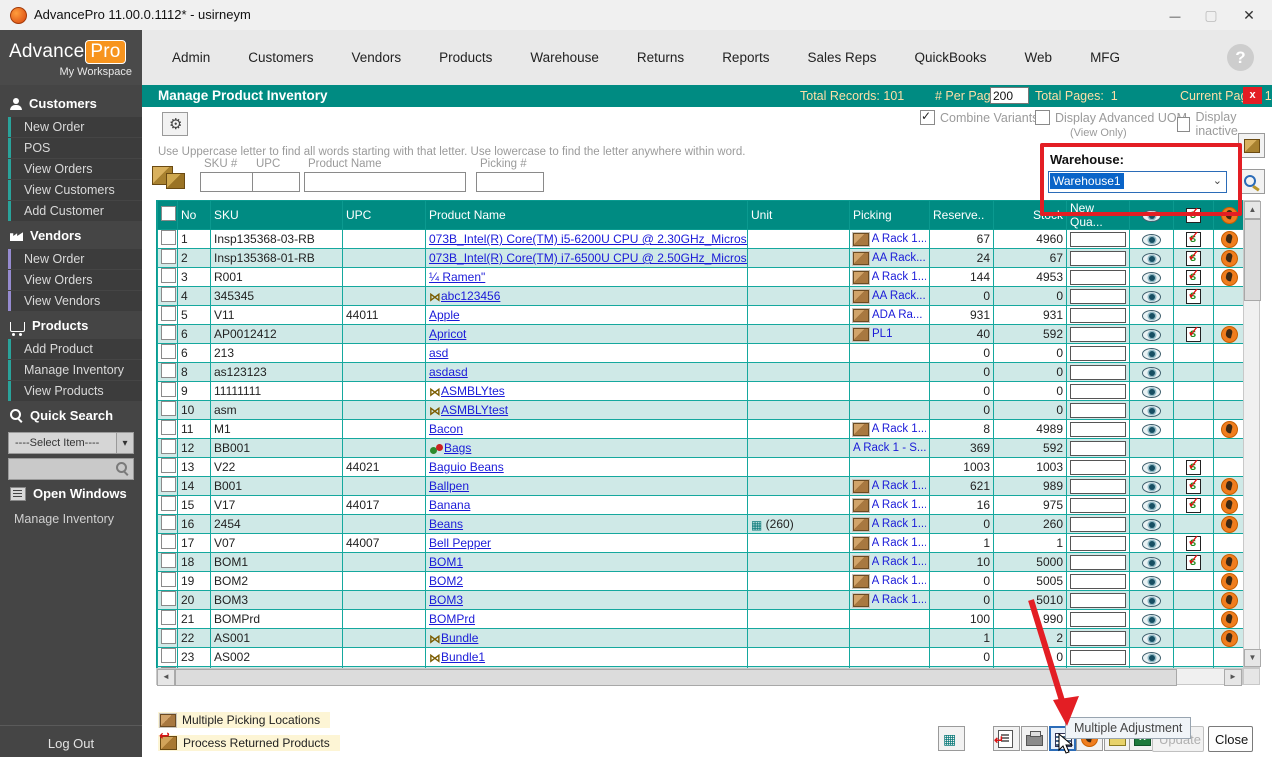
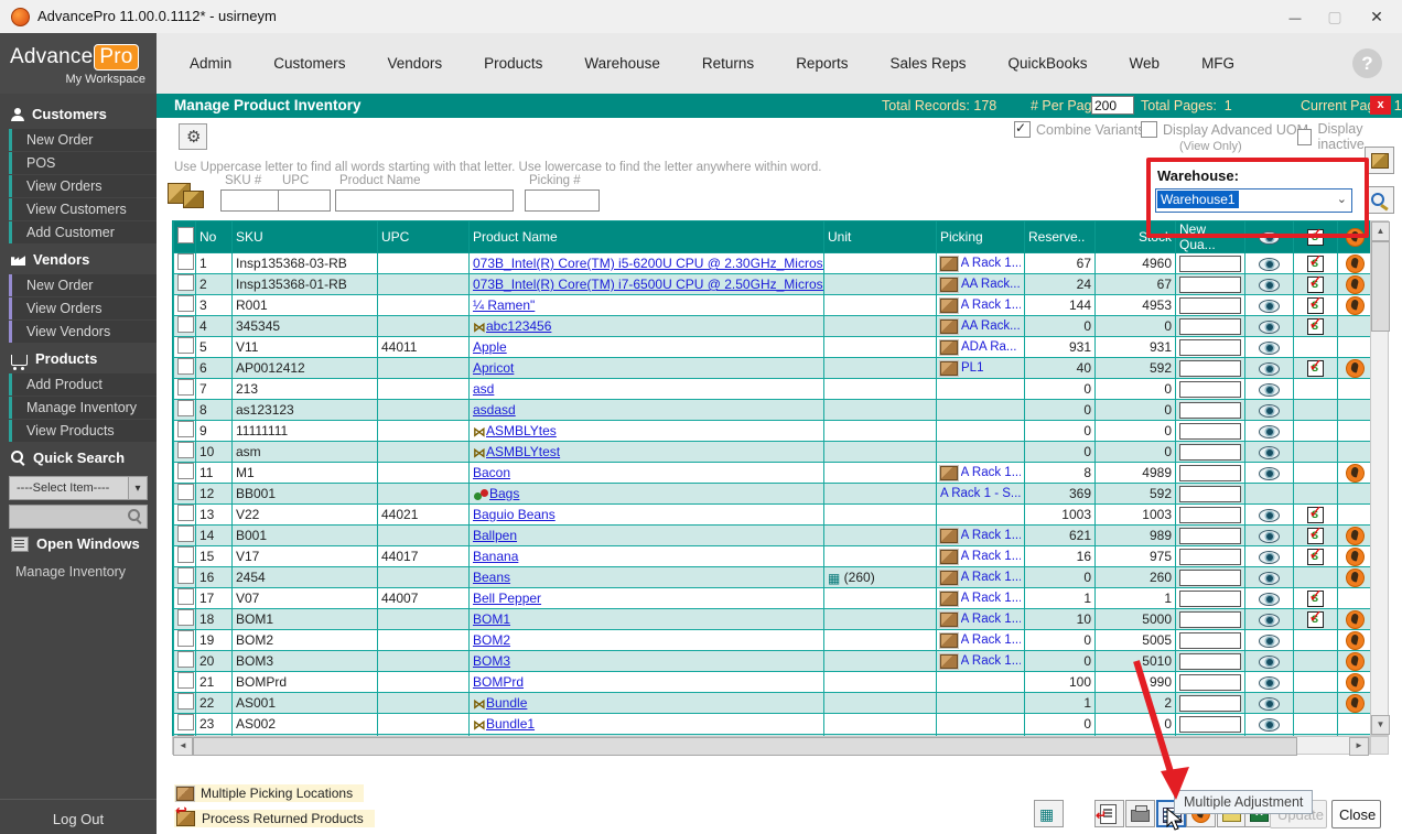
  AdvancePro 11.00.0.1112* - usirneym
  Advance Pro
  My Workspace
  Customers
  New Order
  POS
  View Orders
  View Customers
  Add Customer
  Vendors
  New Order
  View Orders
  View Vendors
  Products
  Add Product
  Manage Inventory
  View Products
  Quick Search
  ----Select Item----
  Open Windows
  Manage Inventory
  Log Out
  Admin
  Customers
  Vendors
  Products
  Warehouse
  Returns
  Reports
  Sales Reps
  QuickBooks
  Web
  MFG
  ?
  Manage Product Inventory
- Total Records: 101
+ Total Records: 178
  # Per Pag
  200
  Total Pages: 1
  Current Pa 1
  x
  Combine Variant
  Display Advanced UO
  (View Only)
  Display inactive
  ⚙
  Use Uppercase letter to find all words starting with that letter. Use lowercase to find the letter anywhere within word.
  SKU #
  UPC
  Product Name
  Picking #
  Warehouse:
  Warehouse1
  ⌄
  	No	SKU	UPC	Product Name	Unit	Picking	Reserve..	Stock	New Qua...
  	1	Insp135368-03-RB		073B_Intel(R) Core(TM) i5-6200U CPU @ 2.30GHz_Micros		A Rack 1...	67	4960
  	2	Insp135368-01-RB		073B_Intel(R) Core(TM) i7-6500U CPU @ 2.50GHz_Micros		AA Rack...	24	67
  	3	R001		¼ Ramen"		A Rack 1...	144	4953
  	4	345345		⋈abc123456		AA Rack...	0	0
  	5	V11	44011	Apple		ADA Ra...	931	931
  	6	AP0012412		Apricot		PL1	40	592
- 	6	213		asd			0	0
+ 	7	213		asd			0	0
  	8	as123123		asdasd			0	0
  	9	11111111		⋈ASMBLYtes			0	0
  	10	asm		⋈ASMBLYtest			0	0
  	11	M1		Bacon		A Rack 1...	8	4989
  	12	BB001		Bags		A Rack 1 - S...	369	592
  	13	V22	44021	Baguio Beans			1003	1003
  	14	B001		Ballpen		A Rack 1...	621	989
  	15	V17	44017	Banana		A Rack 1...	16	975
  	16	2454		Beans	▦ (260)	A Rack 1...	0	260
  	17	V07	44007	Bell Pepper		A Rack 1...	1	1
  	18	BOM1		BOM1		A Rack 1...	10	5000
  	19	BOM2		BOM2		A Rack 1...	0	5005
  	20	BOM3		BOM3		A Rack 1...	0	5010
  	21	BOMPrd		BOMPrd			100	990
  	22	AS001		⋈Bundle			1	2
  	23	AS002		⋈Bundle1			0	0
  ▲
  ▼
  ◄
  ►
  Multiple Picking Locations
  Process Returned Products
  ▦
  Update
  Close
  Multiple Adjustment
